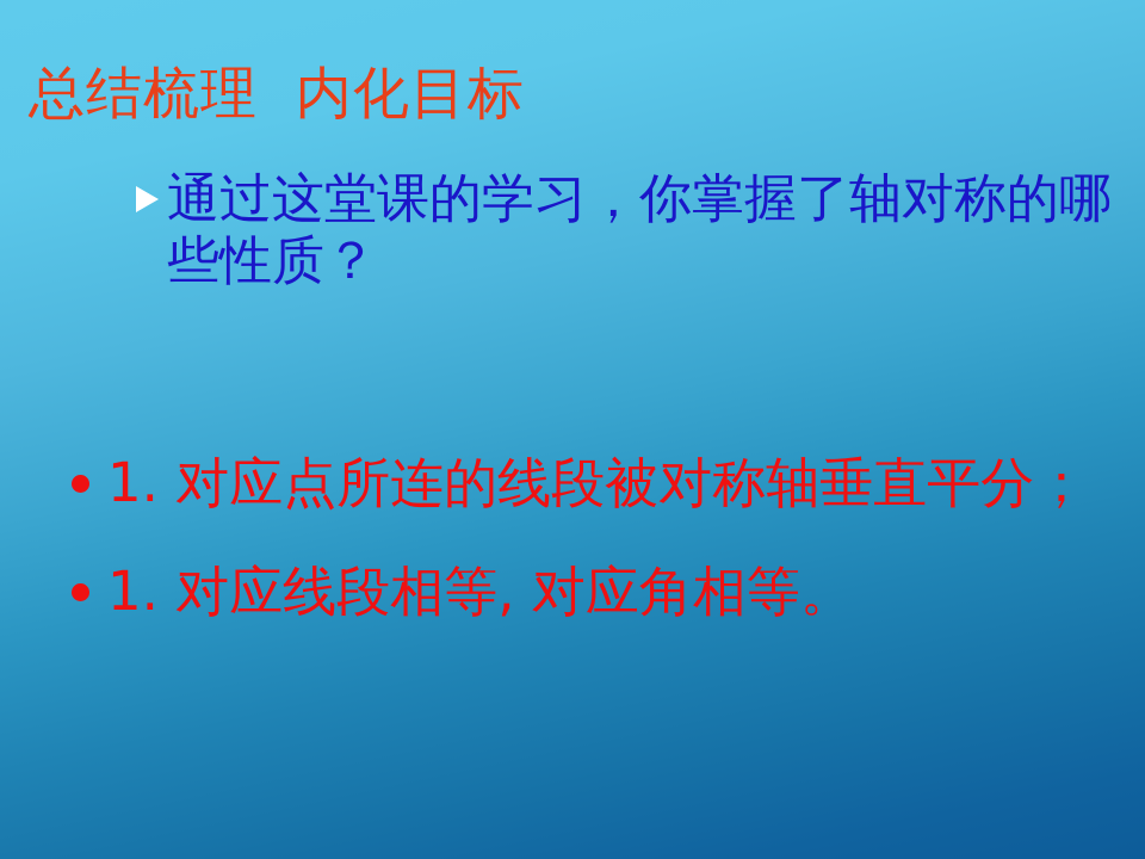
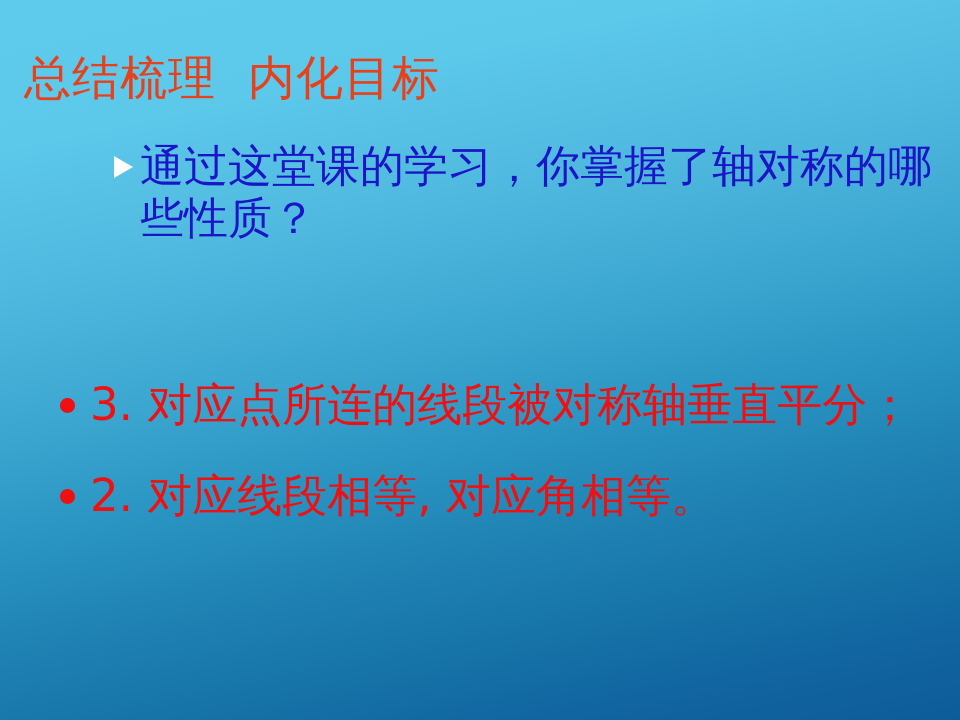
  总结梳理 内化目标
  通过这堂课的学习，你掌握了轴对称的哪些性质？
- 1. 对应点所连的线段被对称轴垂直平分；
+ 3. 对应点所连的线段被对称轴垂直平分；
- 1. 对应线段相等, 对应角相等。
+ 2. 对应线段相等, 对应角相等。
